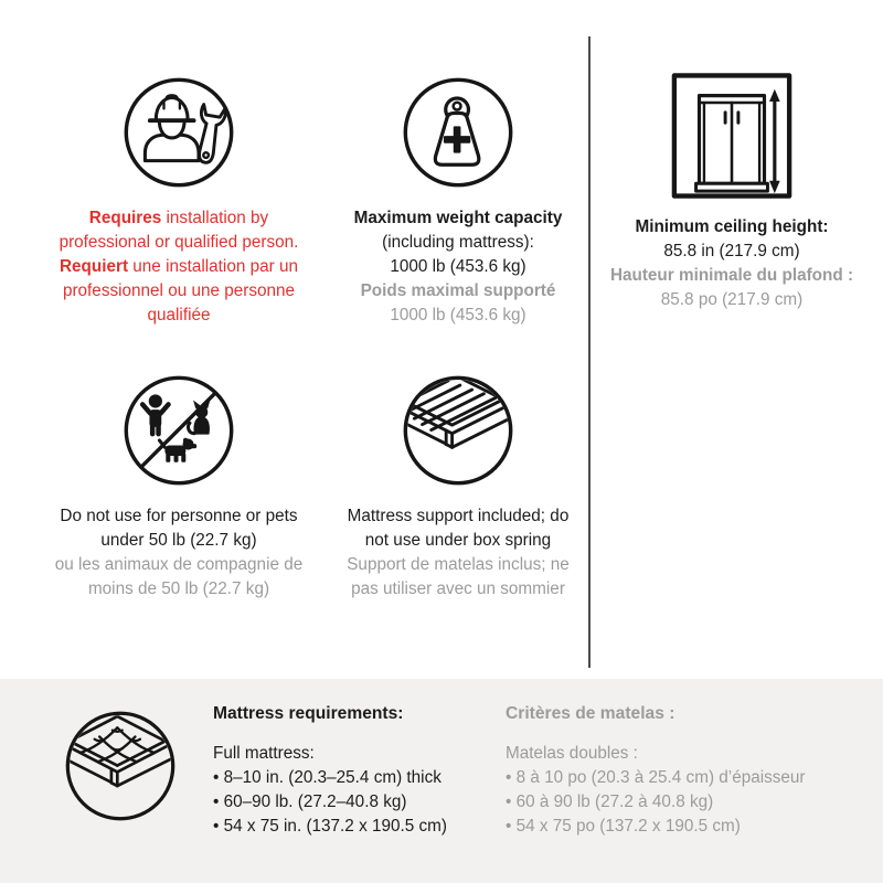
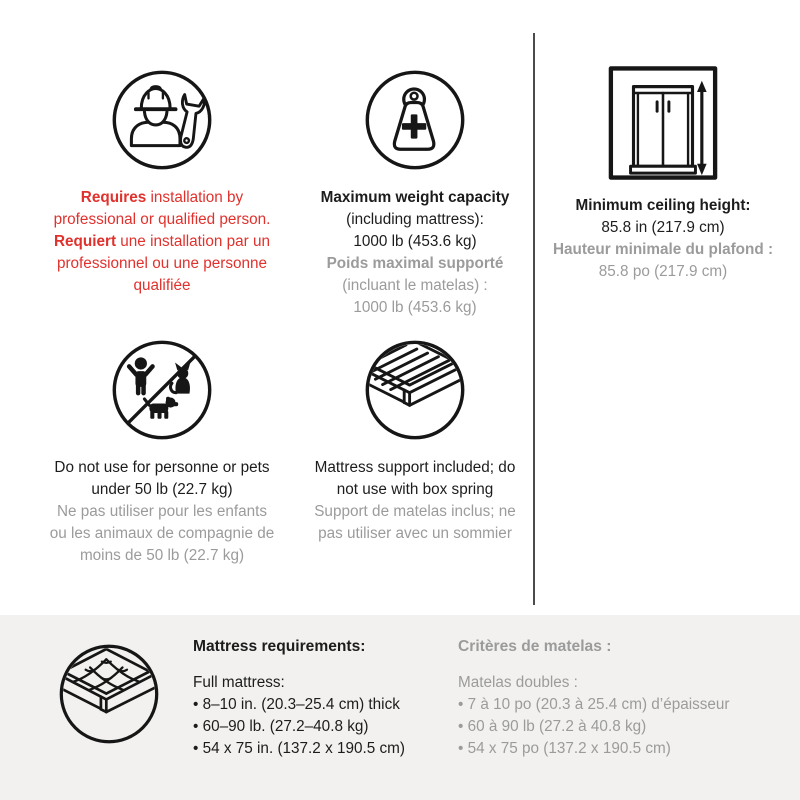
  Requires installation by
  professional or qualified person.
  Requiert une installation par un
  professionnel ou une personne
  qualifiée
  Maximum weight capacity
  (including mattress):
  1000 lb (453.6 kg)
  Poids maximal supporté
+ (incluant le matelas) :
  1000 lb (453.6 kg)
  Minimum ceiling height:
  85.8 in (217.9 cm)
  Hauteur minimale du plafond :
  85.8 po (217.9 cm)
  Do not use for personne or pets
  under 50 lb (22.7 kg)
+ Ne pas utiliser pour les enfants
  ou les animaux de compagnie de
  moins de 50 lb (22.7 kg)
  Mattress support included; do
- not use under box spring
+ not use with box spring
  Support de matelas inclus; ne
  pas utiliser avec un sommier
  Mattress requirements:
  Full mattress:
  8–10 in. (20.3–25.4 cm) thick
  60–90 lb. (27.2–40.8 kg)
  54 x 75 in. (137.2 x 190.5 cm)
  Critères de matelas :
  Matelas doubles :
- 8 à 10 po (20.3 à 25.4 cm) d’épaisseur
+ 7 à 10 po (20.3 à 25.4 cm) d’épaisseur
  60 à 90 lb (27.2 à 40.8 kg)
  54 x 75 po (137.2 x 190.5 cm)
